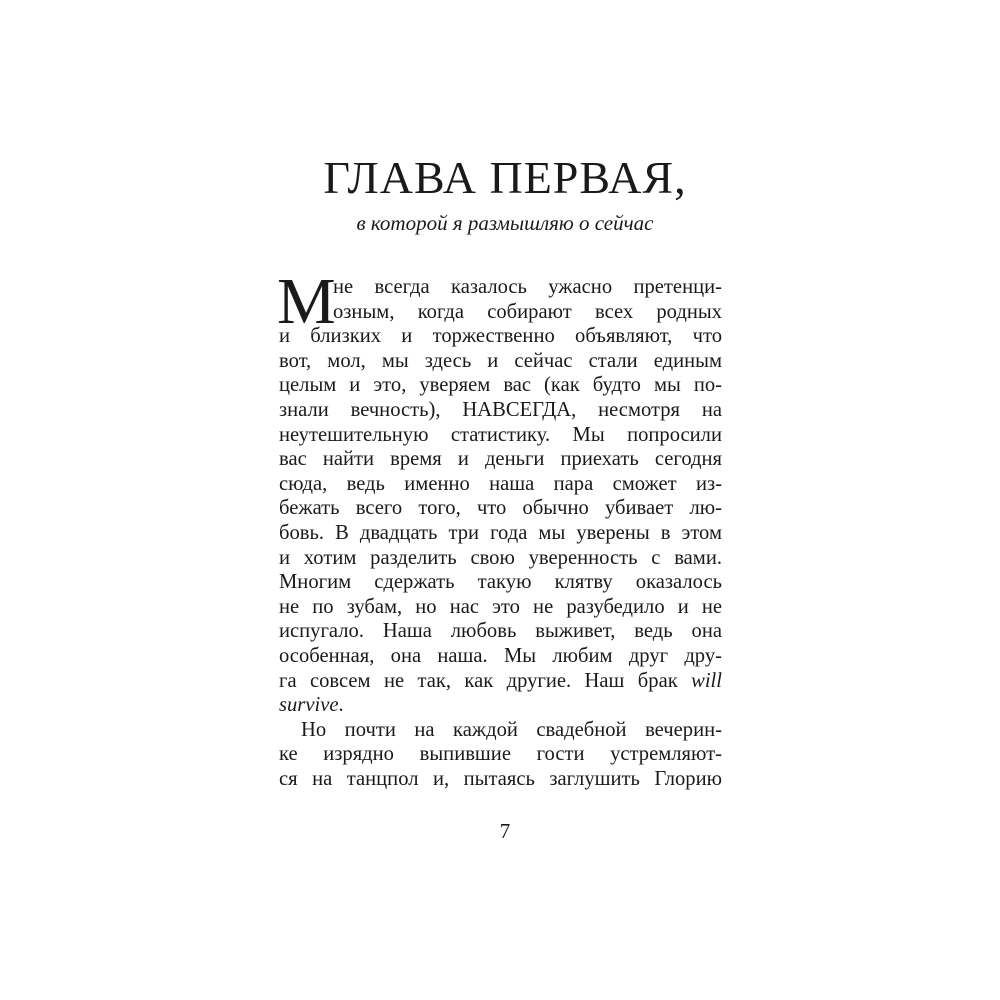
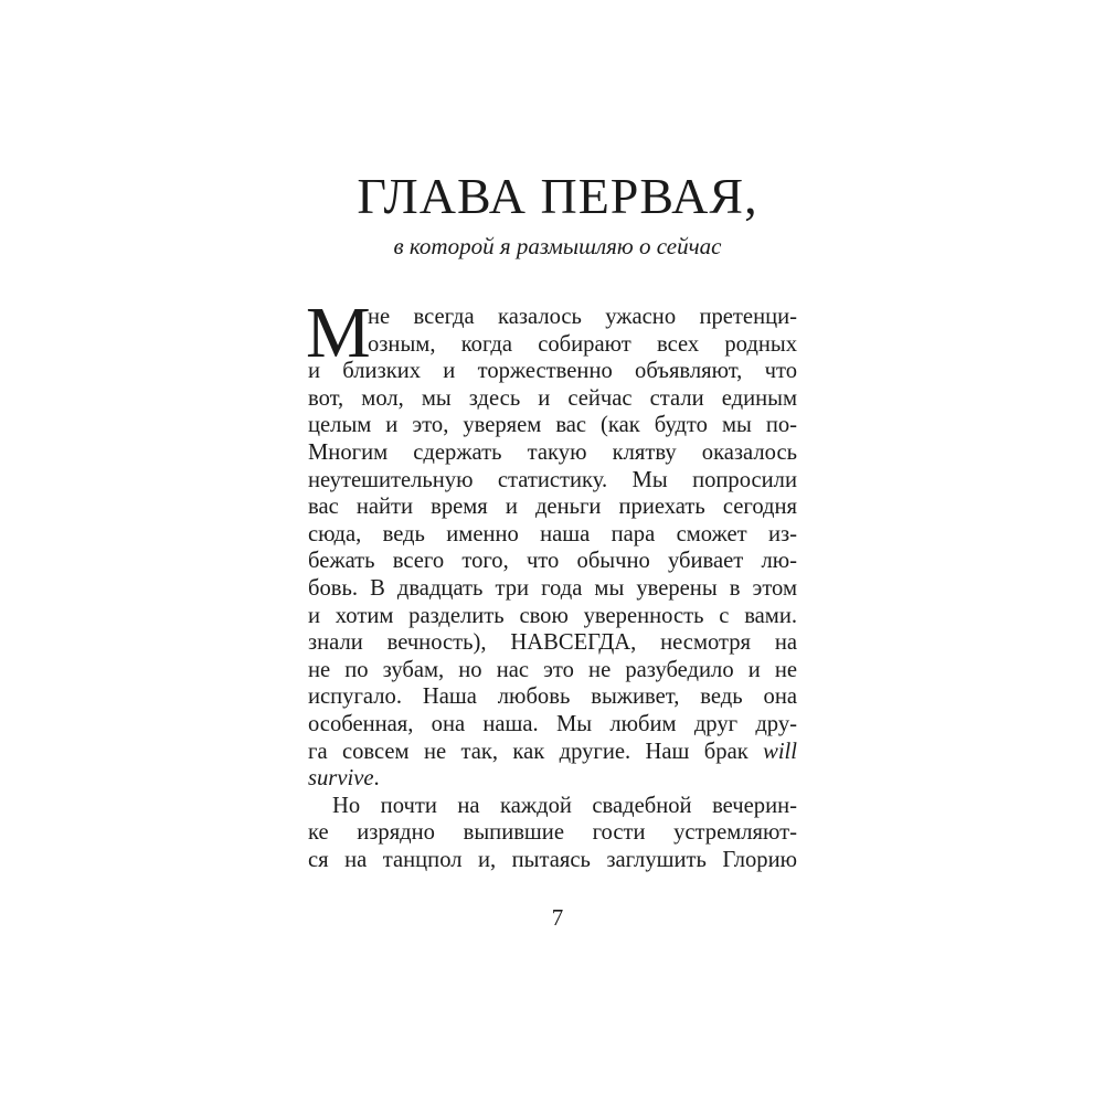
  ГЛАВА ПЕРВАЯ,
  в которой я размышляю о сейчас
  М
  не всегда казалось ужасно претенци-
  озным, когда собирают всех родных
  и близких и торжественно объявляют, что
  вот, мол, мы здесь и сейчас стали единым
  целым и это, уверяем вас (как будто мы по-
- знали вечность), НАВСЕГДА, несмотря на
+ Многим сдержать такую клятву оказалось
  неутешительную статистику. Мы попросили
  вас найти время и деньги приехать сегодня
  сюда, ведь именно наша пара сможет из-
  бежать всего того, что обычно убивает лю-
  бовь. В двадцать три года мы уверены в этом
  и хотим разделить свою уверенность с вами.
- Многим сдержать такую клятву оказалось
+ знали вечность), НАВСЕГДА, несмотря на
  не по зубам, но нас это не разубедило и не
  испугало. Наша любовь выживет, ведь она
  особенная, она наша. Мы любим друг дру-
  га совсем не так, как другие. Наш брак will
  survive.
  Но почти на каждой свадебной вечерин-
  ке изрядно выпившие гости устремляют-
  ся на танцпол и, пытаясь заглушить Глорию
  7
